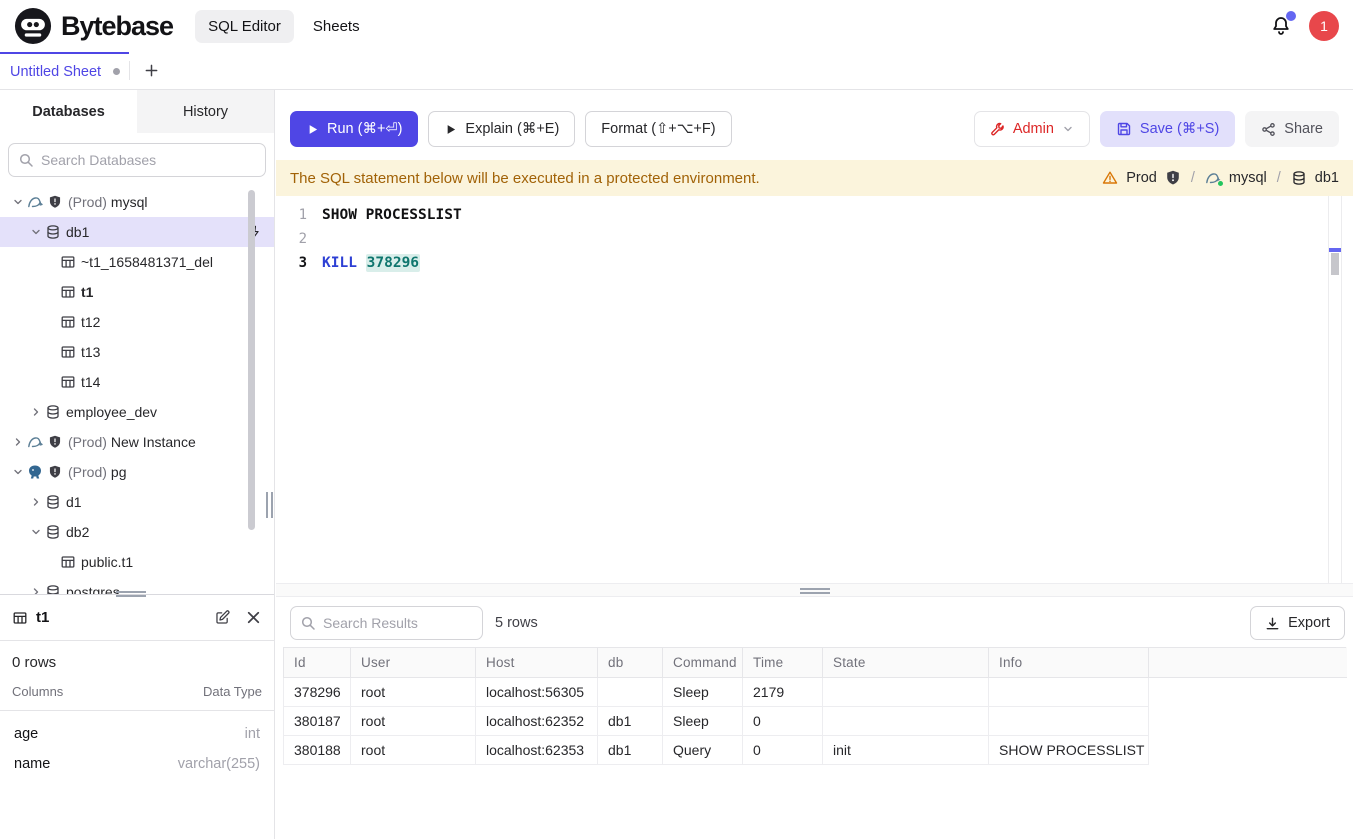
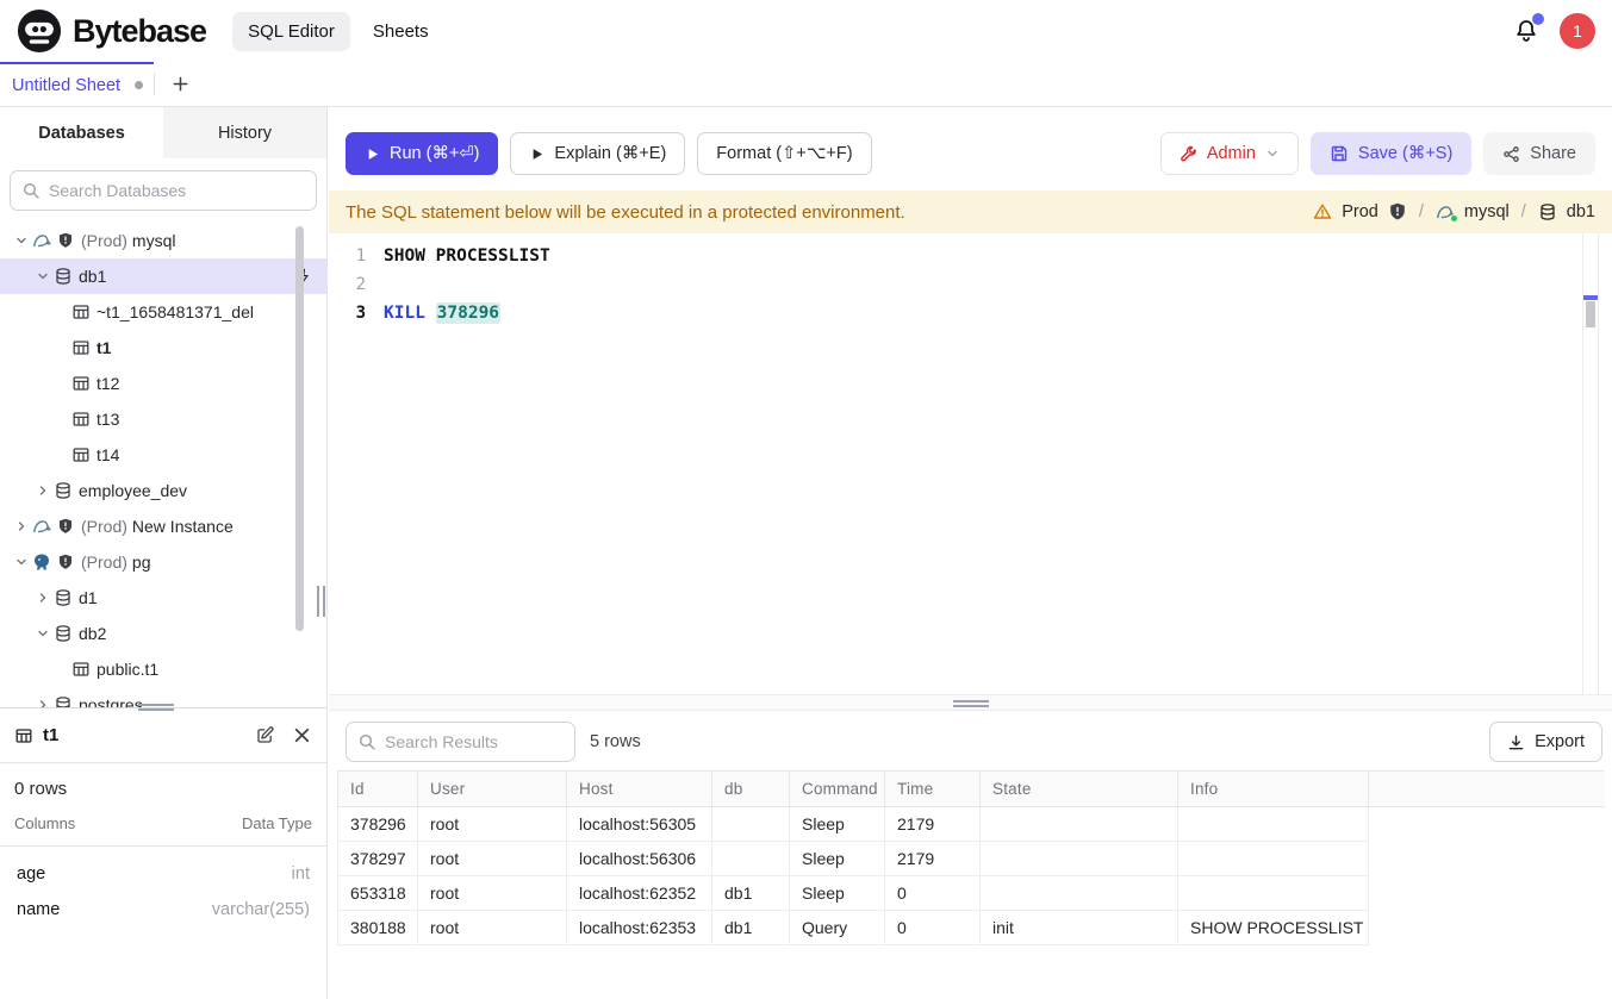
  Bytebase
  SQL Editor
  Sheets
  1
  Untitled Sheet
  Databases
  History
  Search Databases
  (Prod)
  mysql
  db1
  ~t1_1658481371_del
  t1
  t12
  t13
  t14
  employee_dev
  (Prod)
  New Instance
  (Prod)
  pg
  d1
  db2
  public.t1
  postgre
  t1
  0 rows
  Columns
  Data Type
  age
  int
  name
  varchar(255)
  Run (⌘+⏎)
  Explain (⌘+E)
  Format (⇧+⌥+F)
  Admin
  Save (⌘+S)
  Share
  The SQL statement below will be executed in a protected environment.
  Prod
  /
  mysql
  /
  db1
  1
  SHOW PROCESSLIST
  2
  3
  KILL 378296
  Search Results
  5 rows
  Export
  Id	User	Host	db	Command	Time	State	Info
  378296	root	localhost:56305		Sleep	2179
+ 378297	root	localhost:56306		Sleep	2179
- 380187	root	localhost:62352	db1	Sleep	0
+ 653318	root	localhost:62352	db1	Sleep	0
  380188	root	localhost:62353	db1	Query	0	init	SHOW PROCESSLIST
